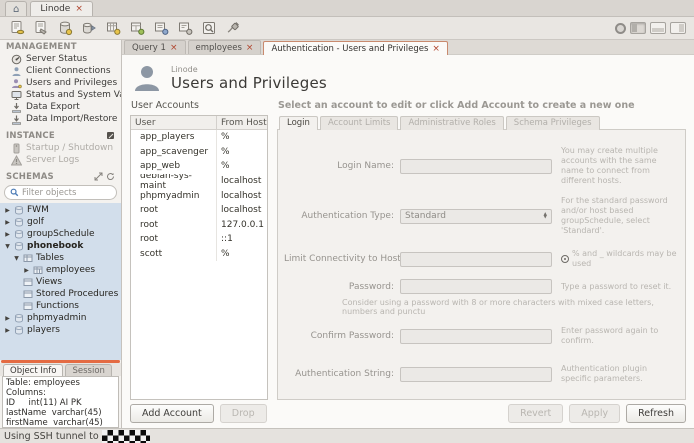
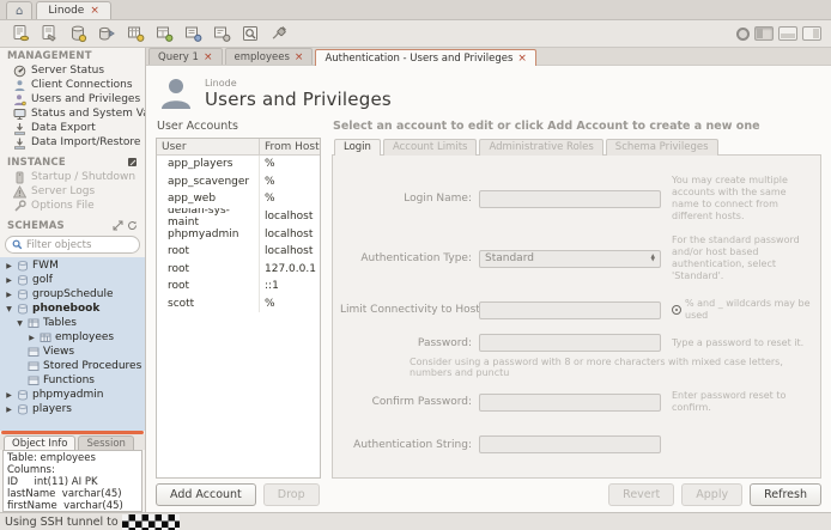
  ⌂
  Linode
  ×
  MANAGEMENT
  Server Status
  Client Connections
  Users and Privileges
  Data Export
  Data Import/Restore
  INSTANCE
  Startup / Shutdown
  Server Logs
+ Options File
  SCHEMAS
  Filter objects
  FWM
  golf
  groupSchedule
  phonebook
  Tables
  employees
  Views
  Stored Procedures
  Functions
  phpmyadmin
  players
  Object Info
  Session
  Table: employees
  Columns:
  ID int(11) AI PK
  lastName varchar(45)
  firstName varchar(45)
  Query 1
  ×
  employees
  ×
  Authentication - Users and Privileges
  ×
  Linode
  Users and Privileges
  User Accounts
  User
  From Host
  app_players
  %
  app_scavenger
  %
  app_web
  %
  debian-sys-maint
  localhost
  phpmyadmin
  localhost
  root
  localhost
  root
  127.0.0.1
  root
  ::1
  scott
  %
  Select an account to edit or click Add Account to create a new one
  Login
  Account Limits
  Administrative Roles
  Schema Privileges
  Login Name:
  You may create multiple accounts with the same name to connect from different hosts.
  Authentication Type:
  Standard
- For the standard password and/or host based groupSchedule, select 'Standard'.
+ For the standard password and/or host based authentication, select 'Standard'.
  Limit Connectivity to Hos
  % and _ wildcards may be used
  Password:
  Type a password to reset it.
  Consider using a password with 8 or more characters with mixed case letters, numbers and punctu
  Confirm Password:
- Enter password again to confirm.
+ Enter password reset to confirm.
  Authentication String:
- Authentication plugin specific parameters.
  Add Account
  Drop
  Revert
  Apply
  Refresh
  Using SSH tunnel to
